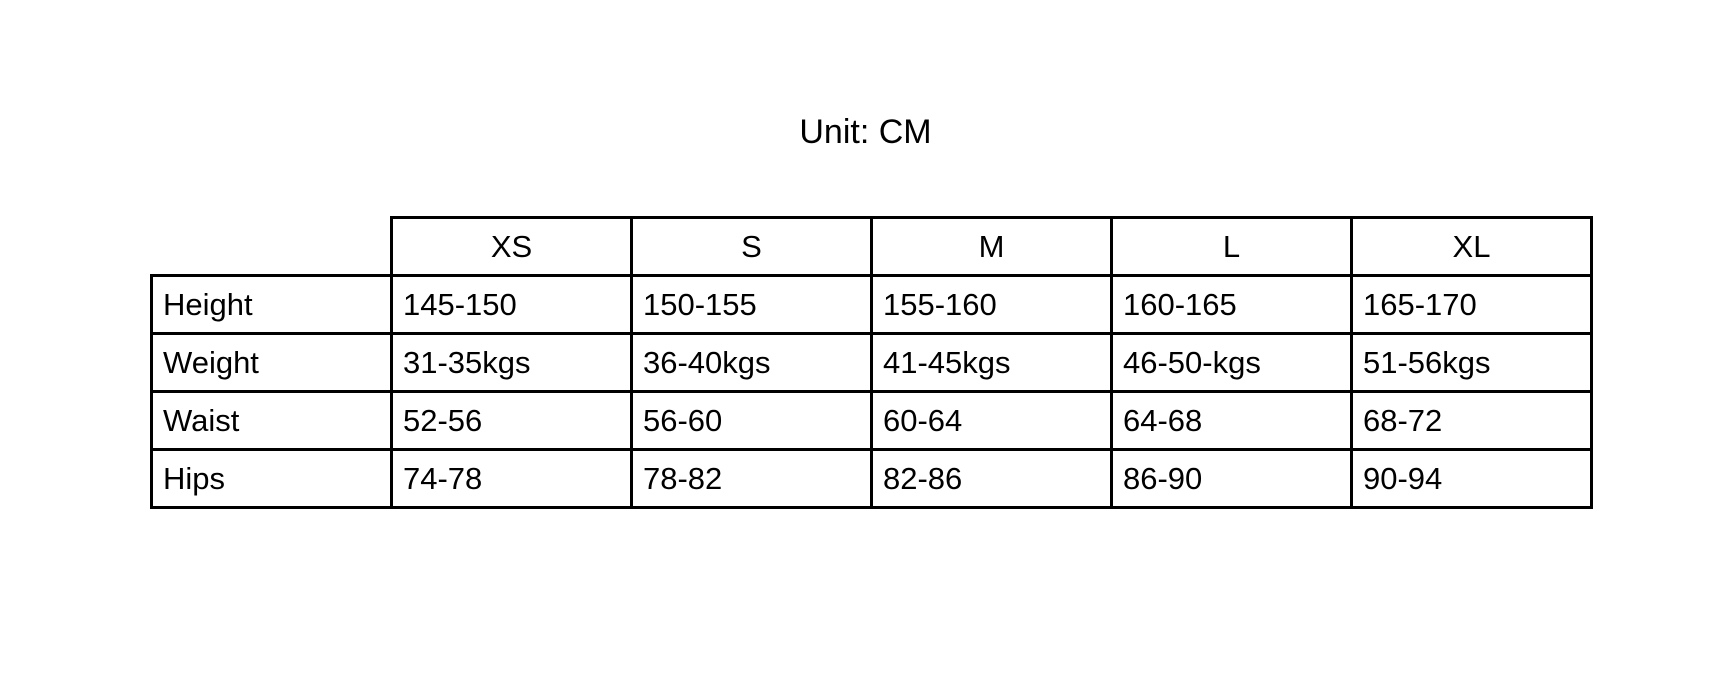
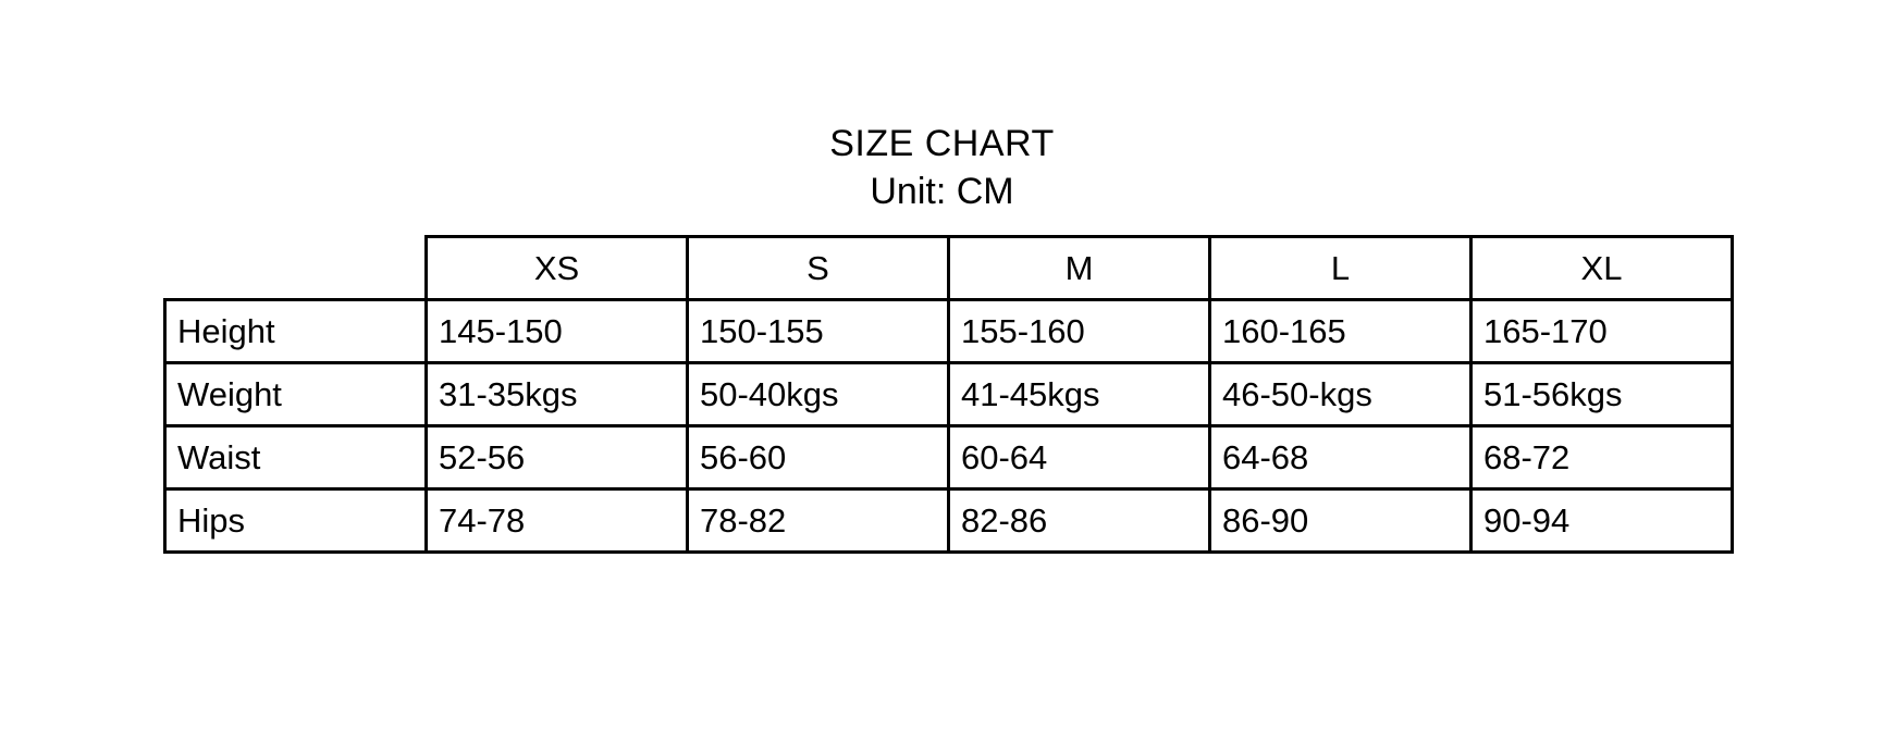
+ SIZE CHART
  Unit: CM
  	XS	S	M	L	XL
  Height	145-150	150-155	155-160	160-165	165-170
- Weight	31-35kgs	36-40kgs	41-45kgs	46-50-kgs	51-56kgs
+ Weight	31-35kgs	50-40kgs	41-45kgs	46-50-kgs	51-56kgs
  Waist	52-56	56-60	60-64	64-68	68-72
  Hips	74-78	78-82	82-86	86-90	90-94
